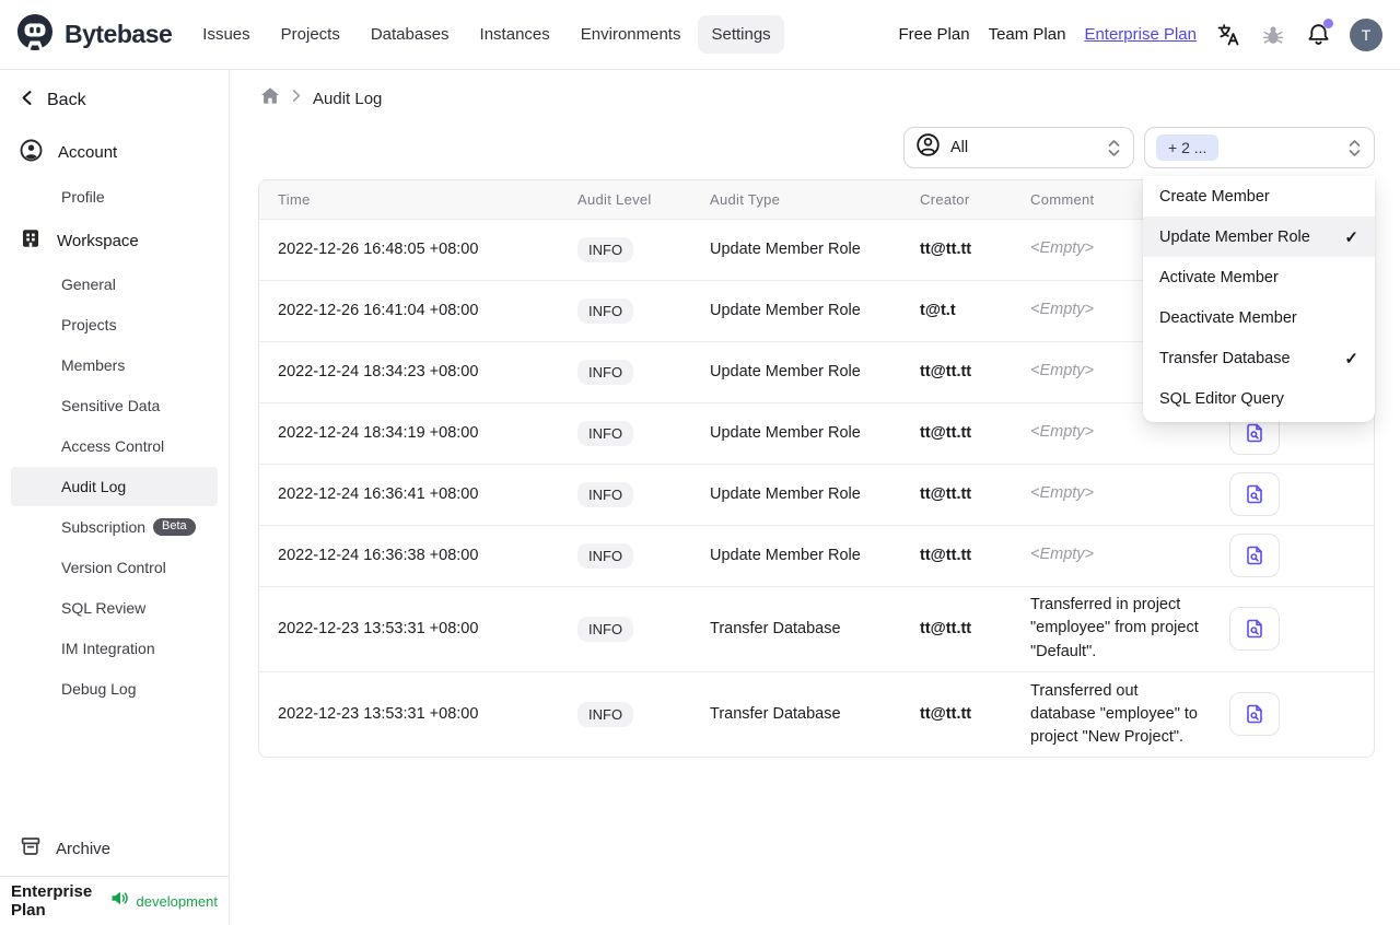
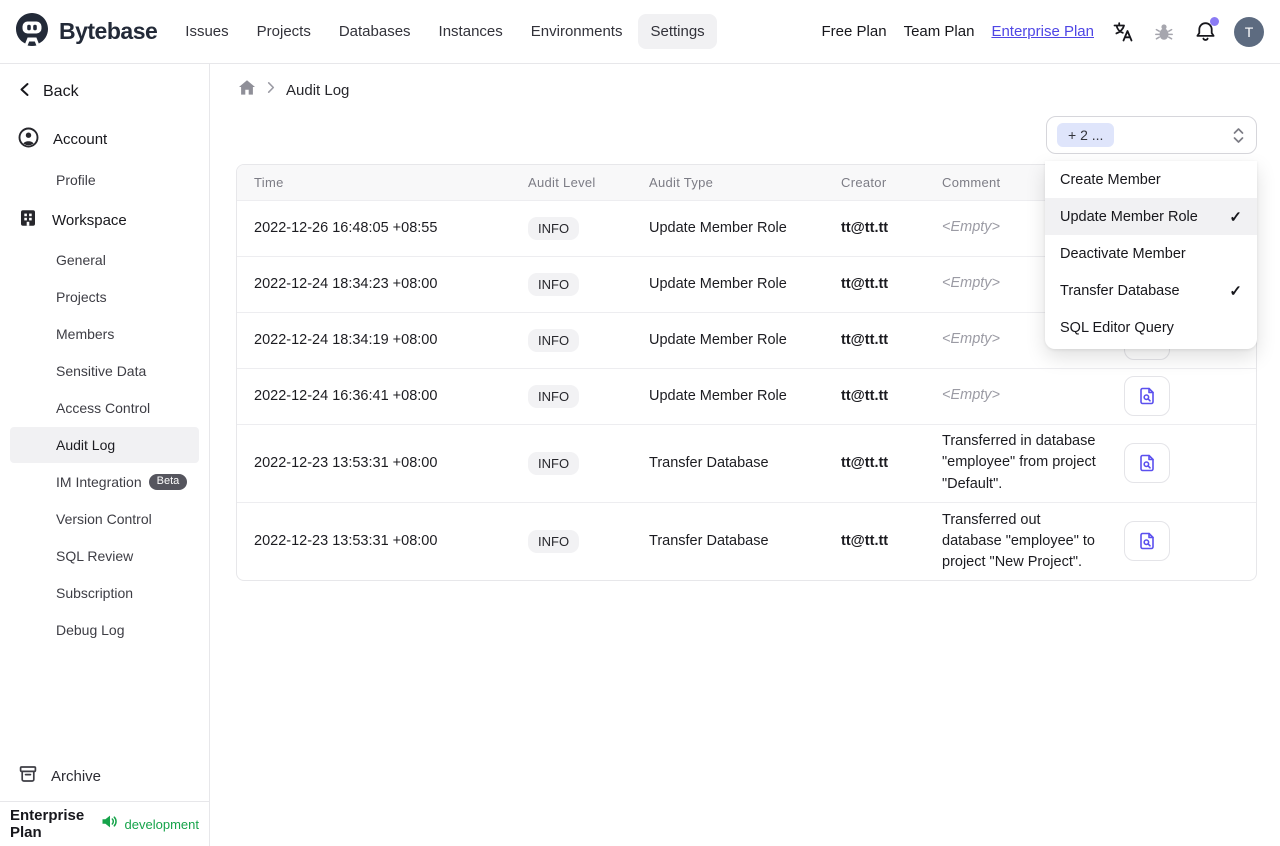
  Bytebase
  Issues
  Projects
  Databases
  Instances
  Environments
  Settings
  Free Plan
  Team Plan
  Enterprise Plan
  T
  Back
  Account
  Profile
  Workspace
  General
  Projects
  Members
  Sensitive Data
  Access Control
  Audit Log
- Subscription
+ IM Integration
  Beta
  Version Control
  SQL Review
- IM Integration
+ Subscription
  Debug Log
  Archive
  Enterprise Plan
  development
  Audit Log
- All
  + 2 ...
  Time	Audit Level	Audit Type	Creator	Comment
- 2022-12-26 16:48:05 +08:00	INFO	Update Member Role	tt@tt.tt	<Empty>
+ 2022-12-26 16:48:05 +08:55	INFO	Update Member Role	tt@tt.tt	<Empty>
- 2022-12-26 16:41:04 +08:00	INFO	Update Member Role	t@t.t	<Empty>
  2022-12-24 18:34:23 +08:00	INFO	Update Member Role	tt@tt.tt	<Empty>
  2022-12-24 18:34:19 +08:00	INFO	Update Member Role	tt@tt.tt	<Empty>
  2022-12-24 16:36:41 +08:00	INFO	Update Member Role	tt@tt.tt	<Empty>
- 2022-12-24 16:36:38 +08:00	INFO	Update Member Role	tt@tt.tt	<Empty>
- 2022-12-23 13:53:31 +08:00	INFO	Transfer Database	tt@tt.tt	Transferred in project "employee" from project "Default".
+ 2022-12-23 13:53:31 +08:00	INFO	Transfer Database	tt@tt.tt	Transferred in database "employee" from project "Default".
  2022-12-23 13:53:31 +08:00	INFO	Transfer Database	tt@tt.tt	Transferred out database "employee" to project "New Project".
  Create Member
  Update Member Role
  ✓
- Activate Member
  Deactivate Member
  Transfer Database
  ✓
  SQL Editor Query
